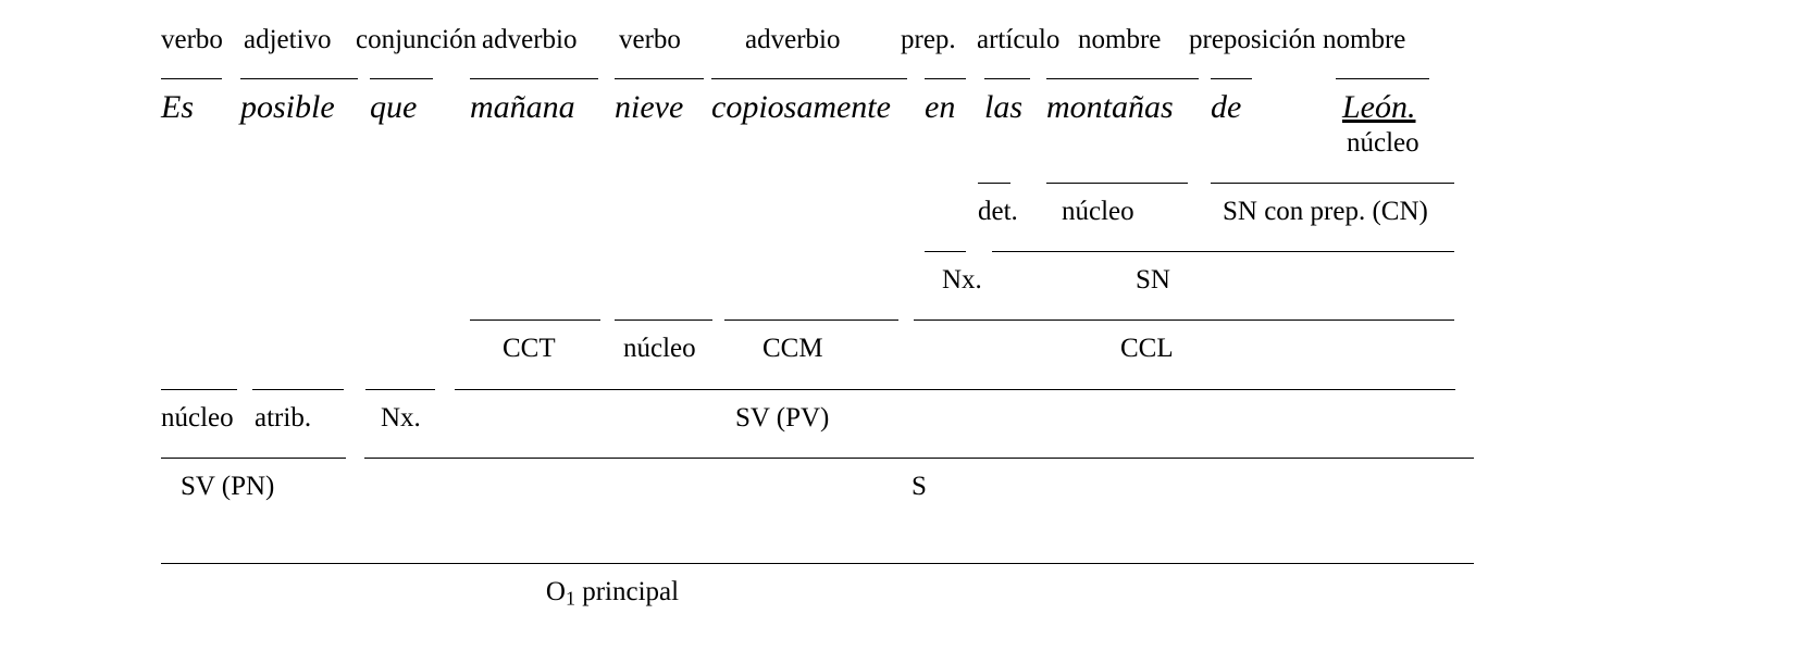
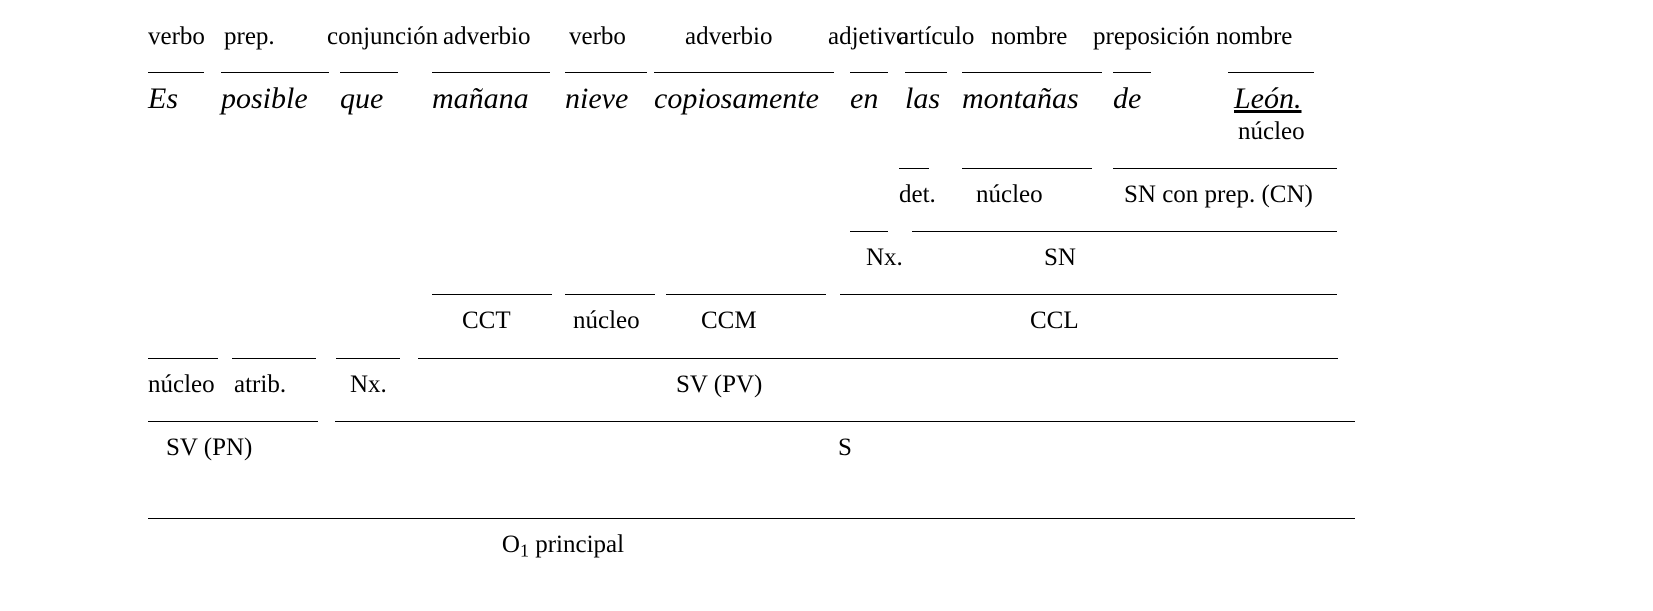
  verbo
- adjetivo
+ prep.
  conjunción
  adverbio
  verbo
  adverbio
- prep.
+ adjetivo
  artículo
  nombre
  preposición
  nombre
  Es
  posible
  que
  mañana
  nieve
  copiosamente
  en
  las
  montañas
  de
  León.
  núcleo
  det.
  núcleo
  SN con prep. (CN)
  Nx.
  SN
  CCT
  núcleo
  CCM
  CCL
  núcleo
  atrib.
  Nx.
  SV (PV)
  SV (PN)
  S
  O1 principal
